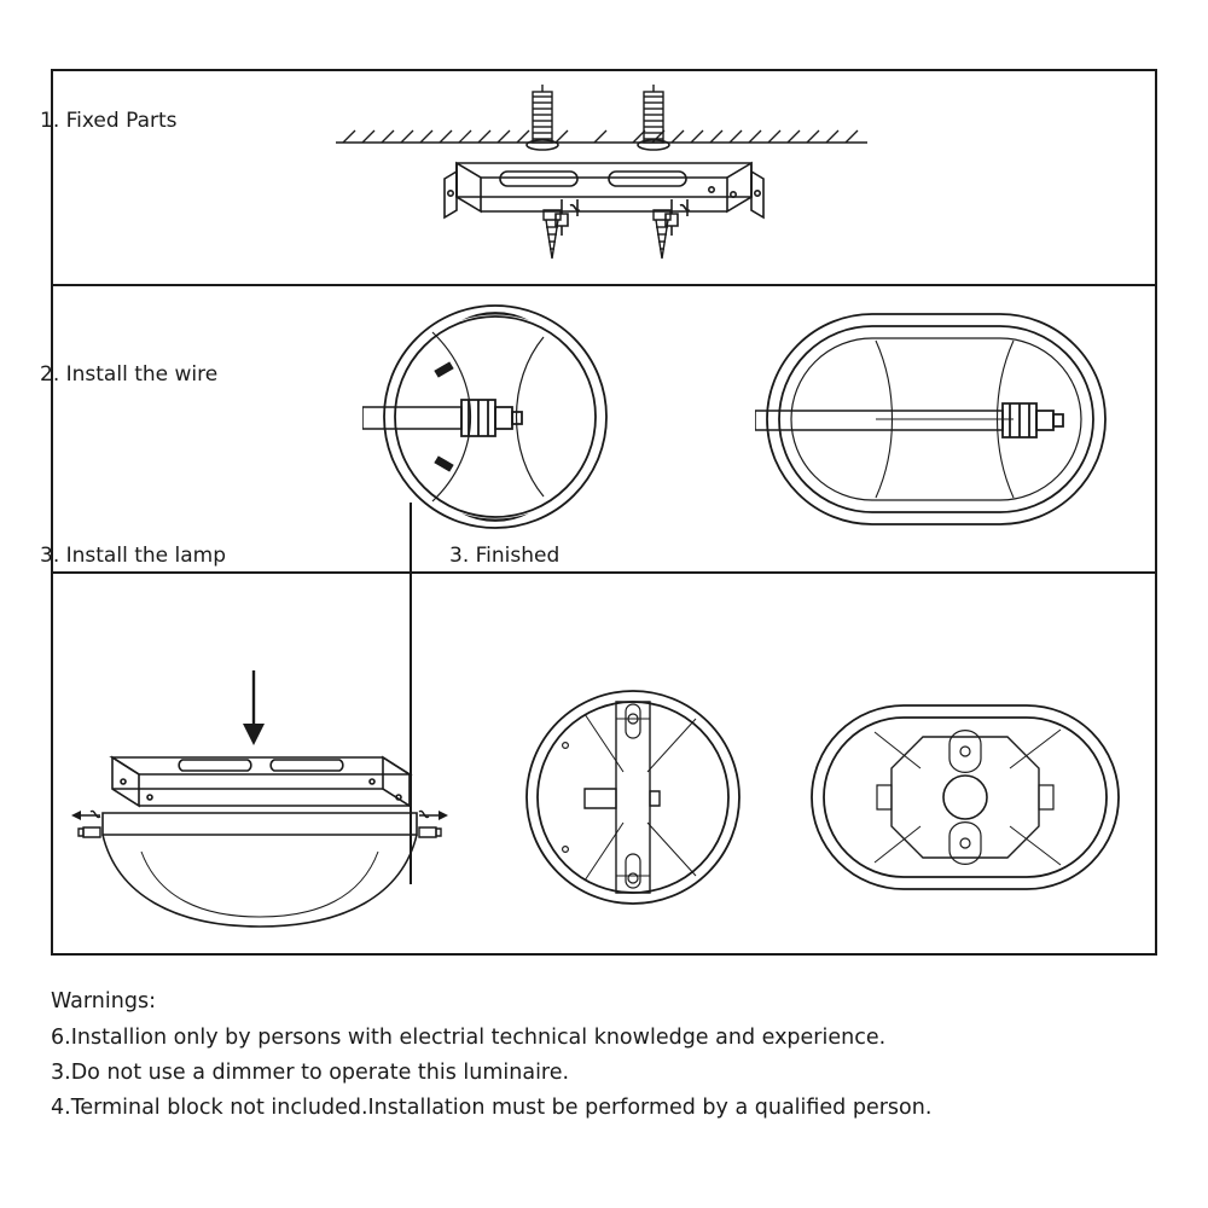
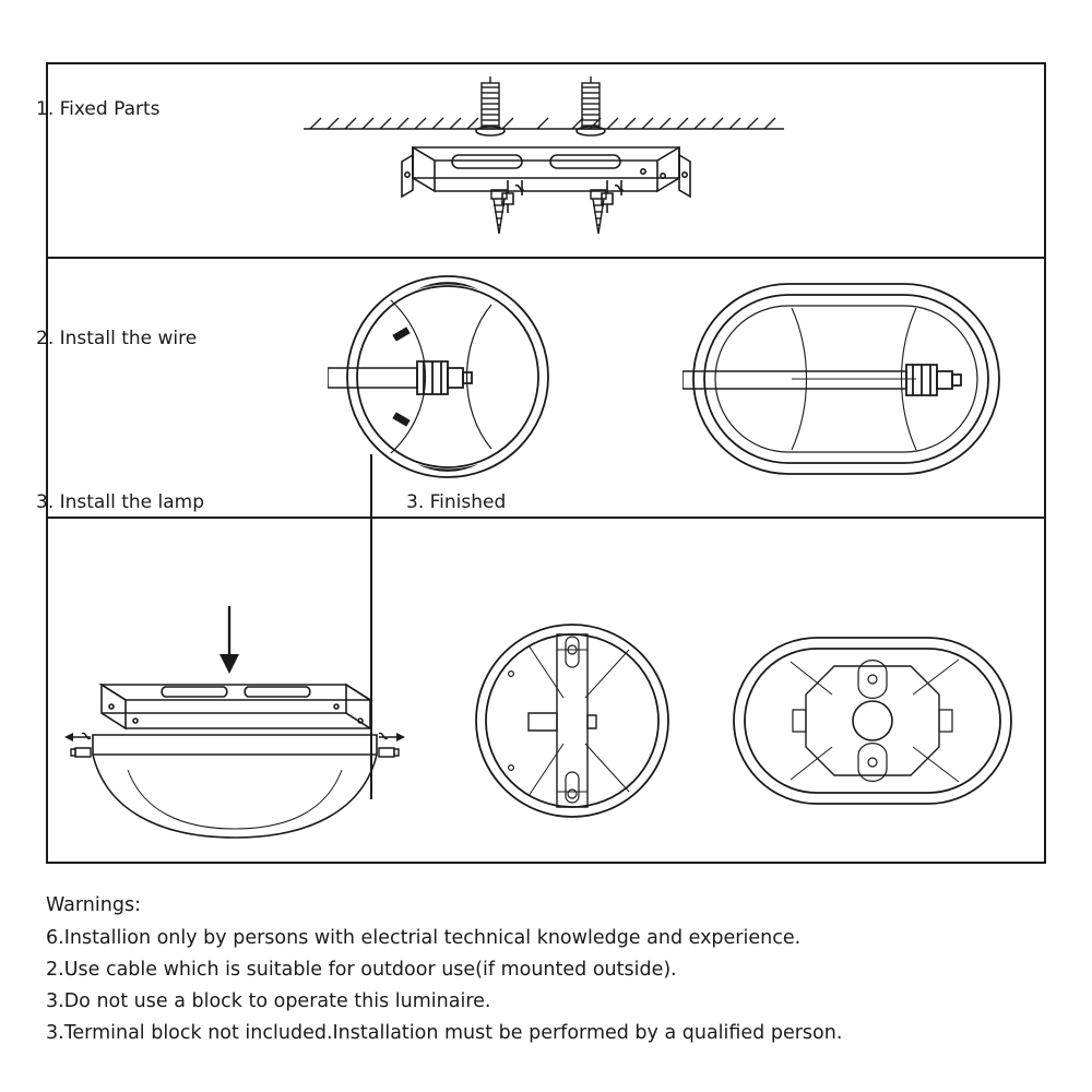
  1. Fixed Parts
  2. Install the wire
  3. Install the lamp
  3. Finished
  Warnings:
  6.Installion only by persons with electrial technical knowledge and experience.
+ 2.Use cable which is suitable for outdoor use(if mounted outside).
- 3.Do not use a dimmer to operate this luminaire.
+ 3.Do not use a block to operate this luminaire.
- 4.Terminal block not included.Installation must be performed by a qualified person.
+ 3.Terminal block not included.Installation must be performed by a qualified person.
